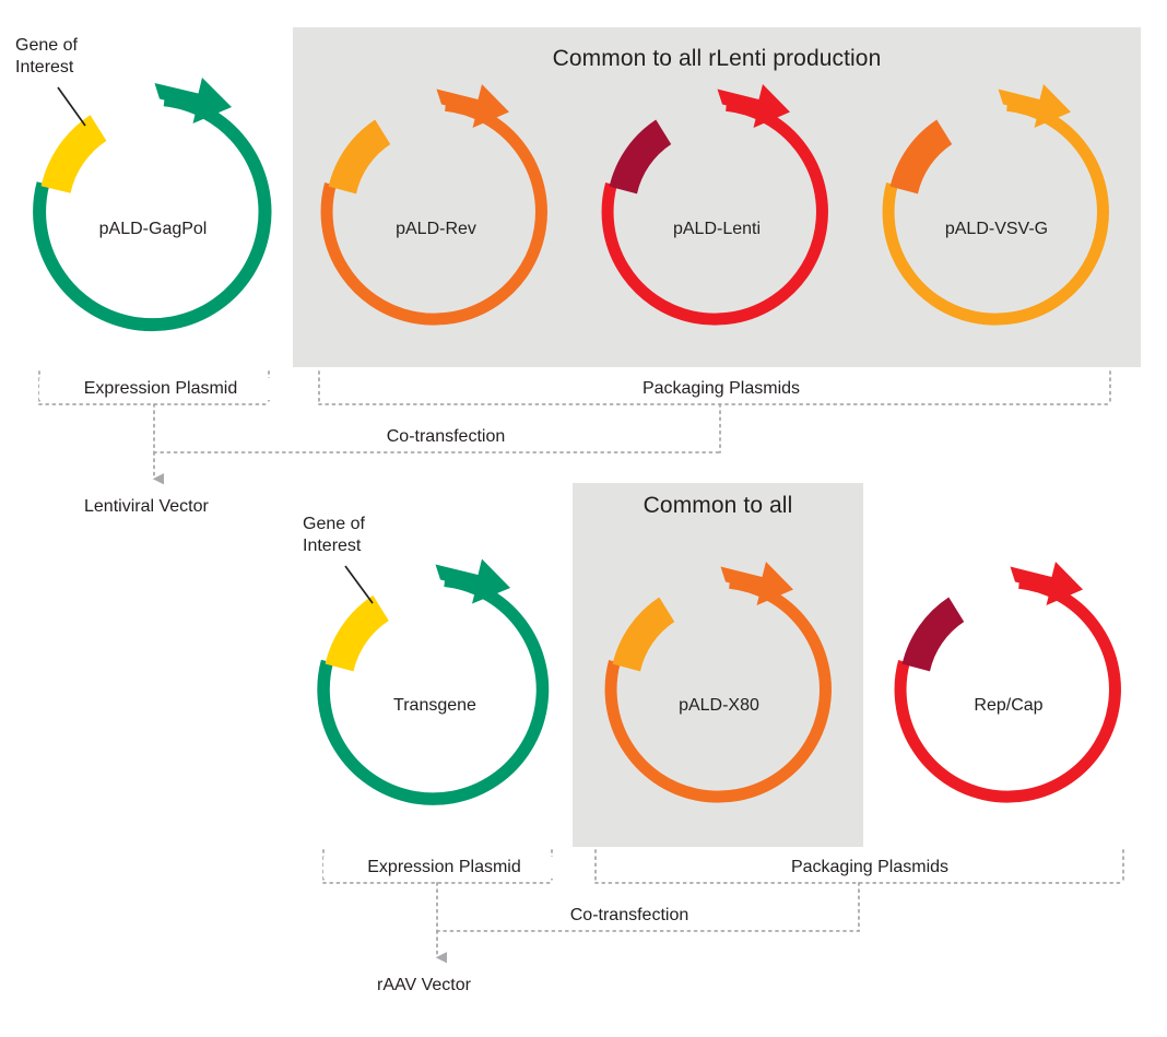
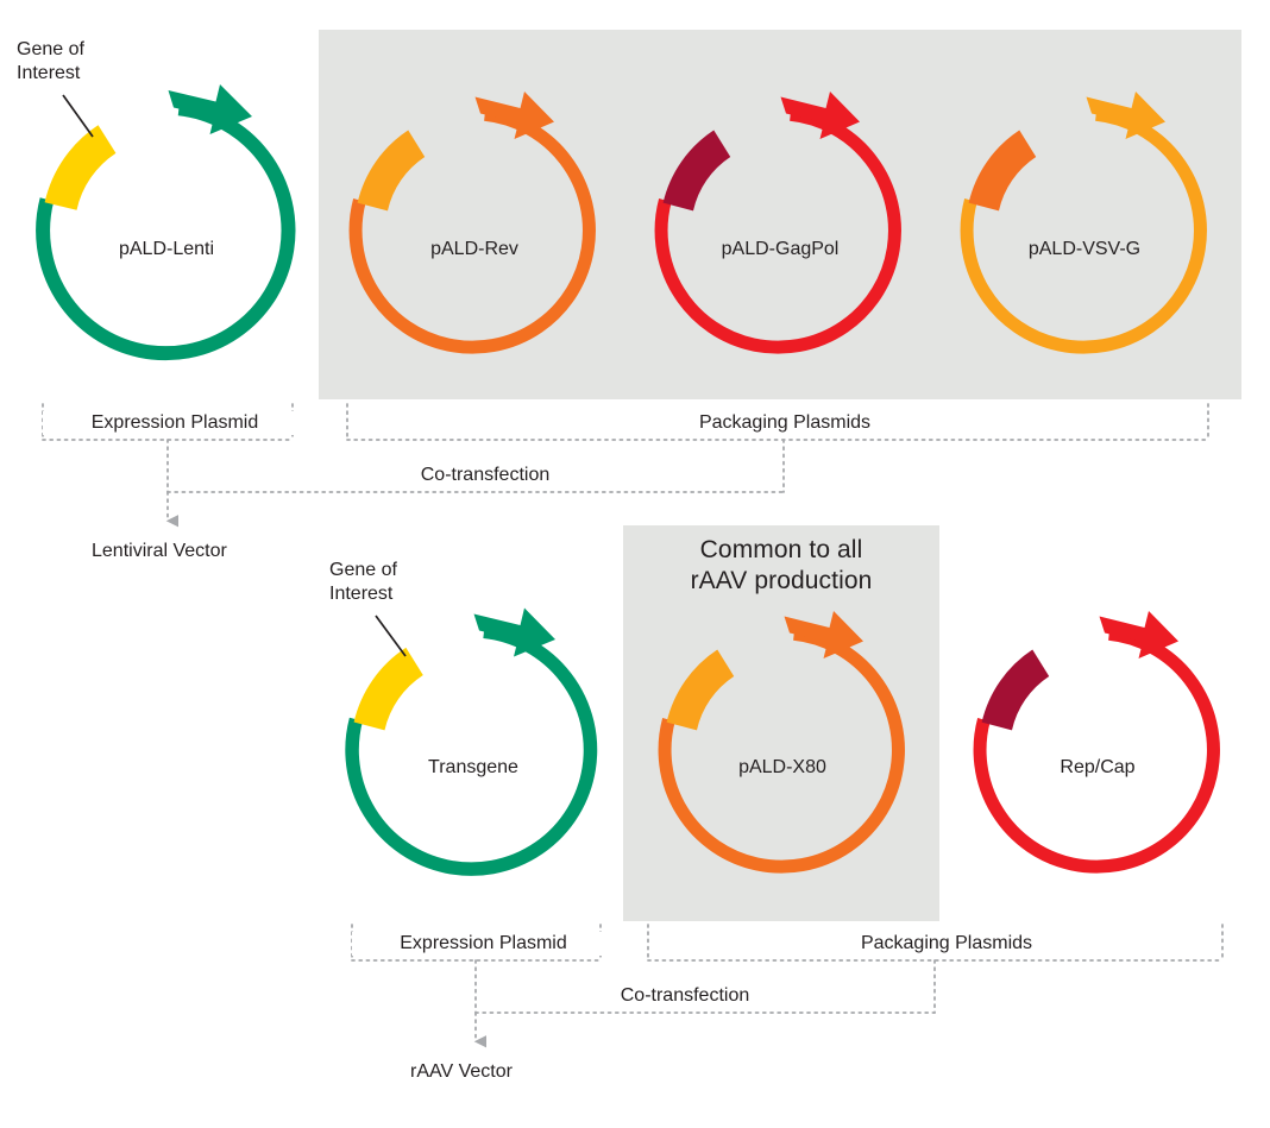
- Common to all rLenti production
  Common to all
+ rAAV production
- pALD-GagPol
+ pALD-Lenti
  Gene of
  Interest
  pALD-Rev
- pALD-Lenti
+ pALD-GagPol
  pALD-VSV-G
  Transgene
  Gene of
  Interest
  pALD-X80
  Rep/Cap
  Expression Plasmid
  Packaging Plasmids
  Co-transfection
  Lentiviral Vector
  Expression Plasmid
  Packaging Plasmids
  Co-transfection
  rAAV Vector
